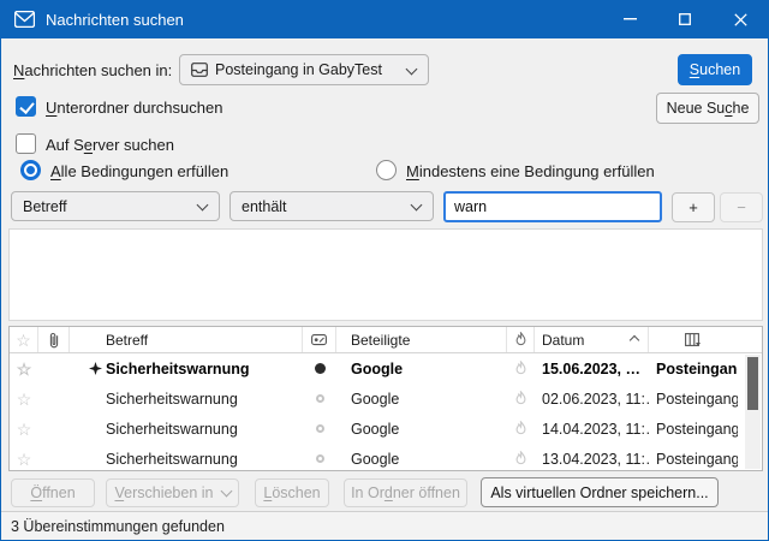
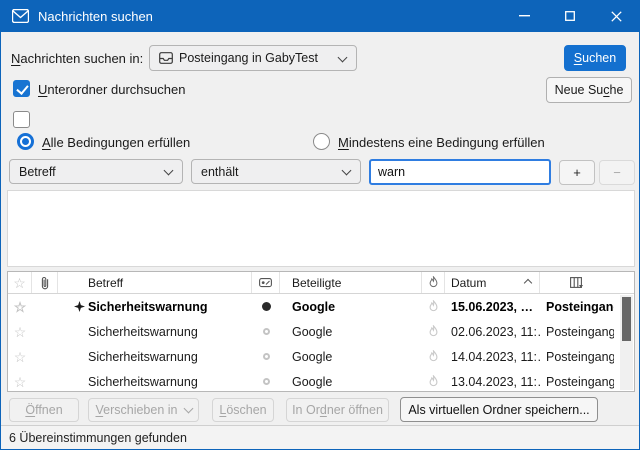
  Nachrichten suchen
  Nachrichten suchen in:
  Posteingang in GabyTest
  Suchen
  Unterordner durchsuchen
  Neue Suche
- Auf Server suchen
  Alle Bedingungen erfüllen
  Mindestens eine Bedingung erfüllen
  Betreff
  enthält
  warn
  +
  −
  ☆
  Betreff
  Beteiligte
  Datum
  ☆
  Sicherheitswarnung
  Google
  15.06.2023, …
  Posteingan
  ☆
  Sicherheitswarnung
  Google
  02.06.2023, 11:
  Posteingang
  ☆
  Sicherheitswarnung
  Google
  14.04.2023, 11:
  Posteingang
  ☆
  Sicherheitswarnung
  Google
  13.04.2023, 11:
  Posteingang
  Öffnen
  Verschieben in
  Löschen
  In Ordner öffnen
  Als virtuellen Ordner speichern...
- 3 Übereinstimmungen gefunden
+ 6 Übereinstimmungen gefunden
